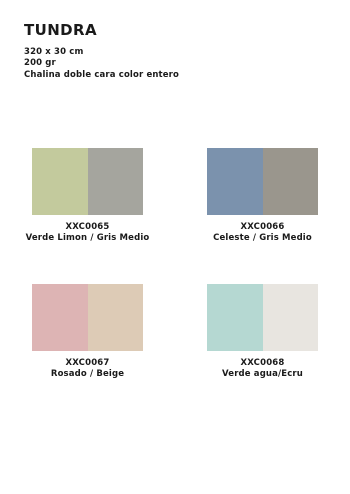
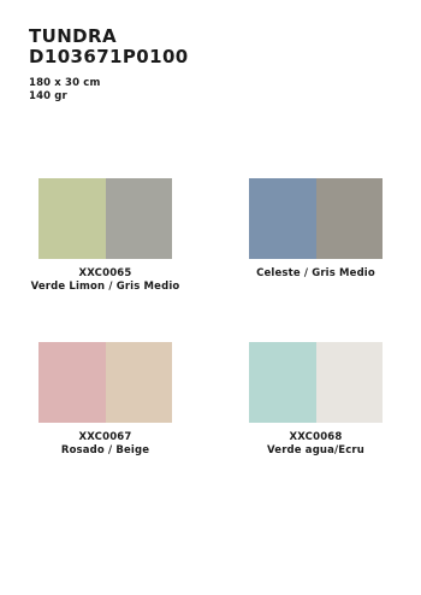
  TUNDRA
+ D103671P0100
- 320 x 30 cm
+ 180 x 30 cm
- 200 gr
+ 140 gr
- Chalina doble cara color entero
  XXC0065
  Verde Limon / Gris Medio
- XXC0066
  Celeste / Gris Medio
  XXC0067
  Rosado / Beige
  XXC0068
  Verde agua/Ecru
